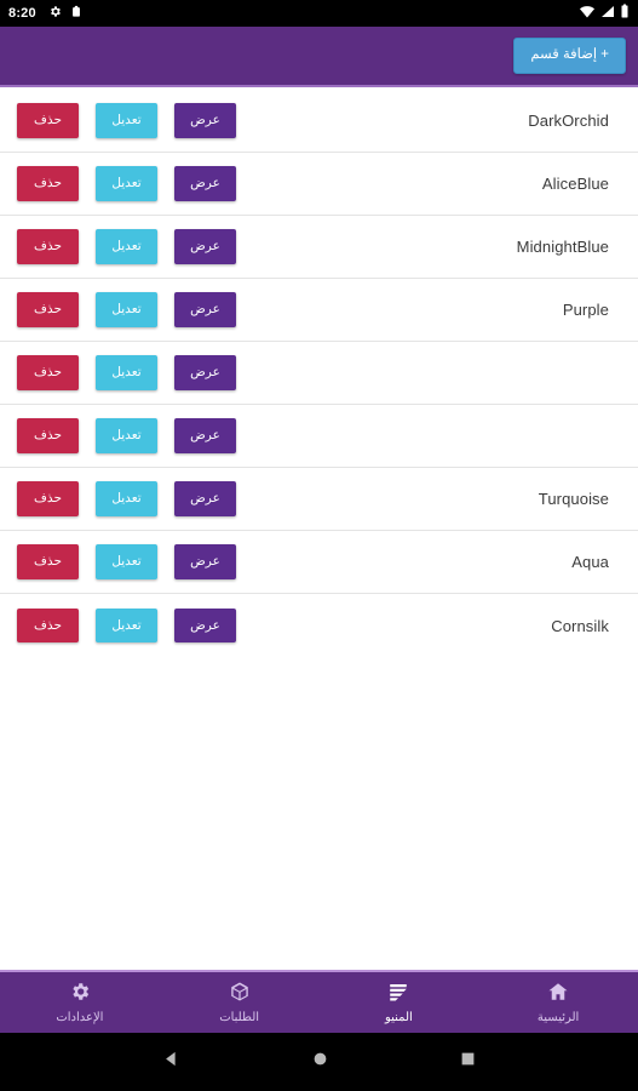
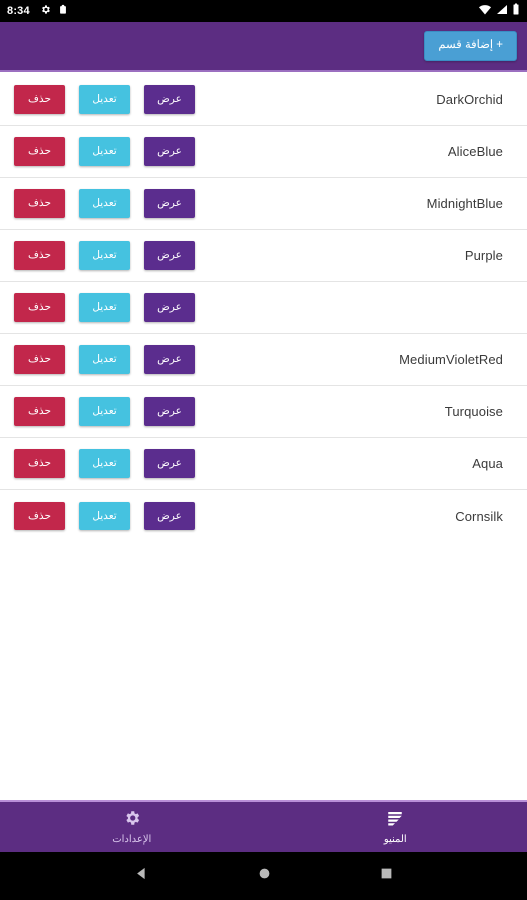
- 8:20
+ 8:34
  + إضافة قسم
  حذف
  تعديل
  عرض
  DarkOrchid
  حذف
  تعديل
  عرض
  AliceBlue
  حذف
  تعديل
  عرض
  MidnightBlue
  حذف
  تعديل
  عرض
  Purple
  حذف
  تعديل
  عرض
  حذف
  تعديل
  عرض
+ MediumVioletRed
  حذف
  تعديل
  عرض
  Turquoise
  حذف
  تعديل
  عرض
  Aqua
  حذف
  تعديل
  عرض
  Cornsilk
- الرئيسية
  المنيو
- الطلبات
  الإعدادات
